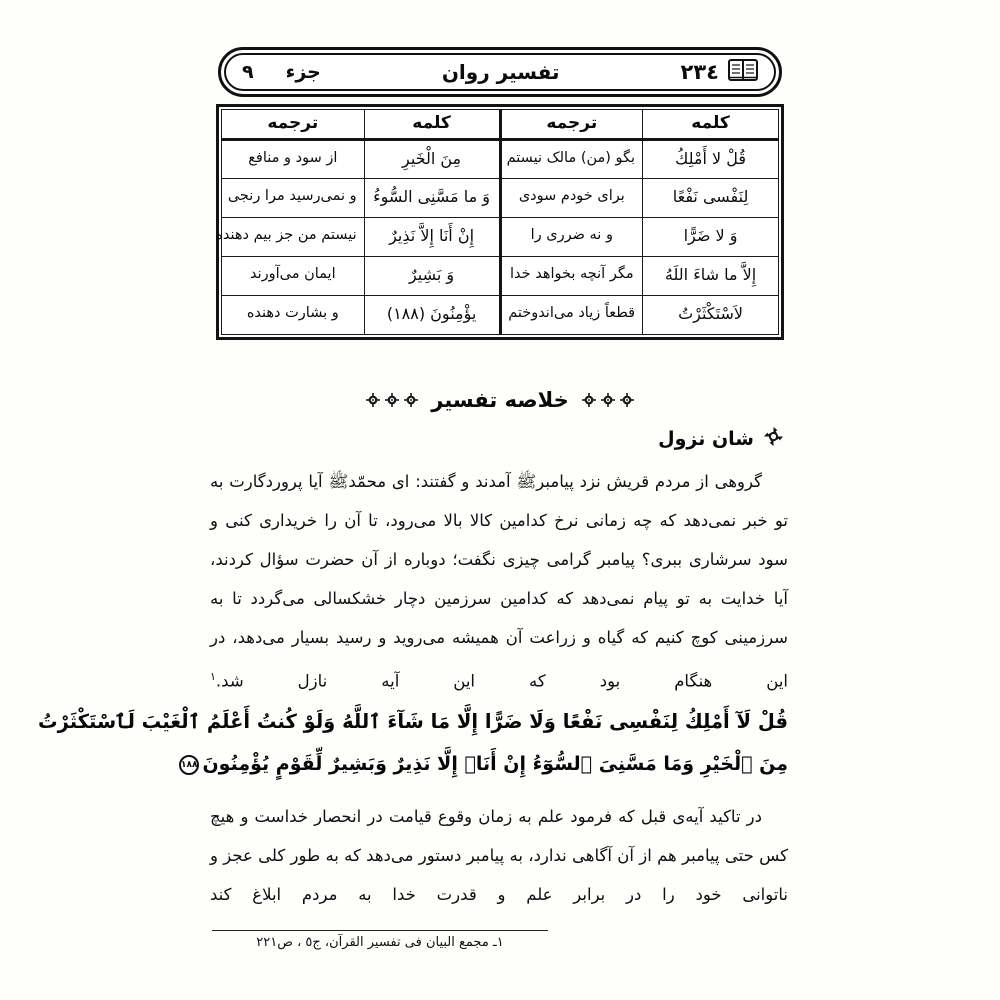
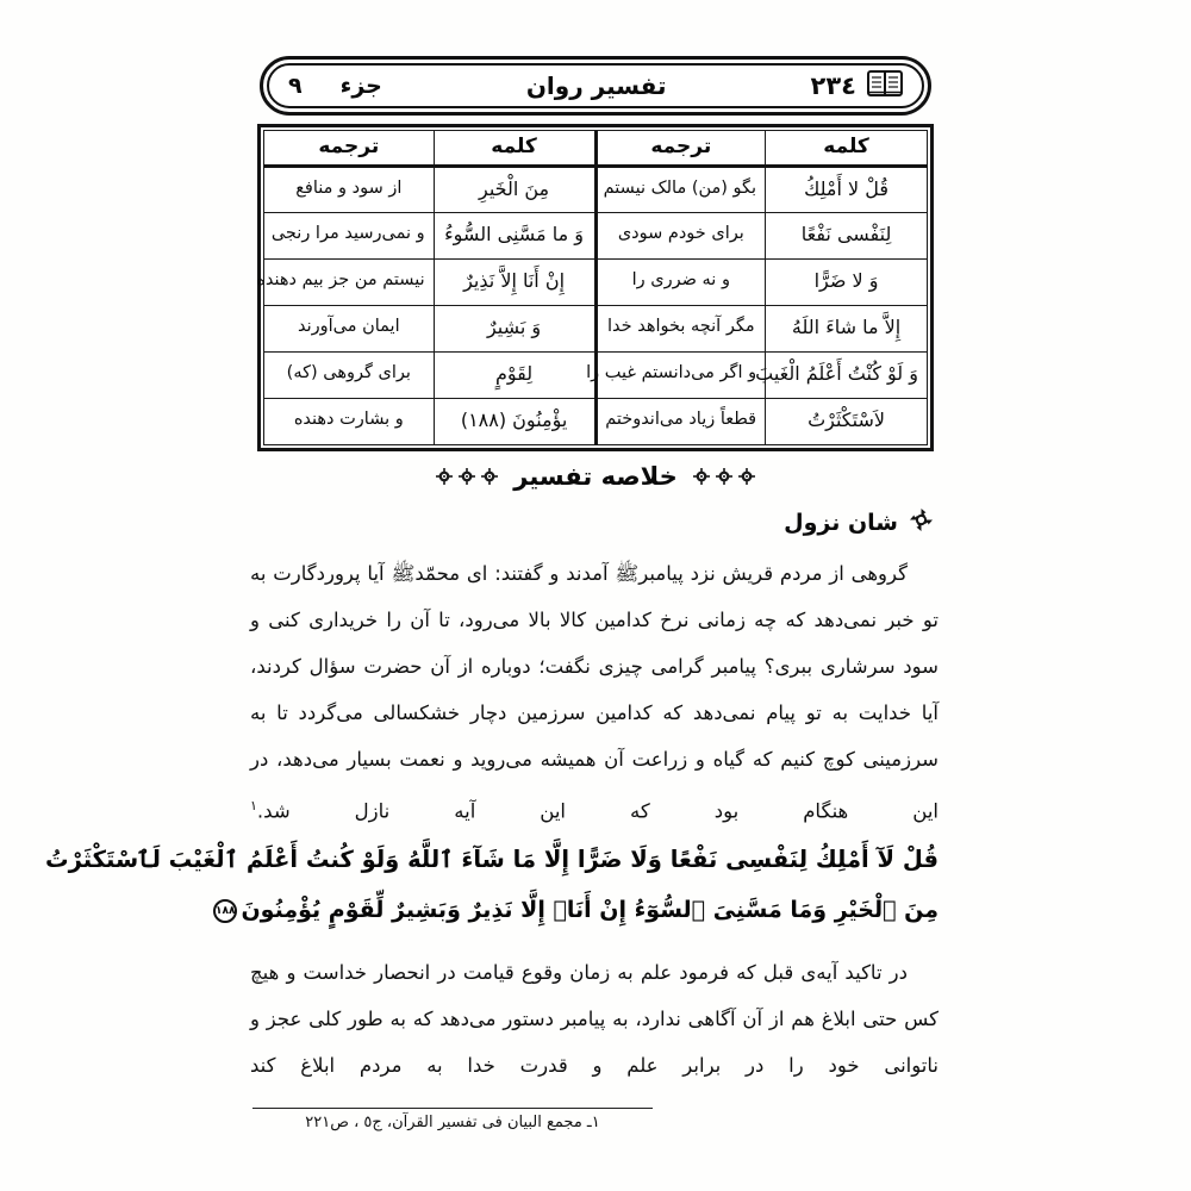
  ٢٣٤
  تفسیر روان
  جزء
  ٩
  کلمه	ترجمه	کلمه	ترجمه
  قُلْ لا أَمْلِكُ	بگو (من) مالک نیستم	مِنَ الْخَيرِ	از سود و منافع
  لِنَفْسى نَفْعًا	برای خودم سودی	وَ ما مَسَّنِى السُّوءُ	و نمی‌رسید مرا رنجی
  وَ لا ضَرًّا	و نه ضرری را	إِنْ أَنَا إِلاَّ نَذِيرٌ	نیستم من جز بیم دهنده
  إِلاَّ ما شاءَ اللَهُ	مگر آنچه بخواهد خدا	وَ بَشِيرٌ	ایمان می‌آورند
+ وَ لَوْ كُنْتُ أَعْلَمُ الْغَيبَ	و اگر می‌دانستم غیب را	لِقَوْمٍ	برای گروهی (که)
  لاَسْتَكْثَرْتُ	قطعاً زیاد می‌اندوختم	يؤْمِنُونَ (١٨٨)	و بشارت دهنده
  خلاصه تفسیر
  شان نزول
- گروهی از مردم قریش نزد پیامبرﷺ آمدند و گفتند: ای محمّدﷺ آیا پروردگارت به تو خبر نمی‌دهد که چه زمانی نرخ کدامین کالا بالا می‌رود، تا آن را خریداری کنی و سود سرشاری ببری؟ پیامبر گرامی چیزی نگفت؛ دوباره از آن حضرت سؤال کردند، آیا خدایت به تو پیام نمی‌دهد که کدامین سرزمین دچار خشکسالی می‌گردد تا به سرزمینی کوچ کنیم که گیاه و زراعت آن همیشه می‌روید و رسید بسیار می‌دهد، در این هنگام بود که این آیه نازل شد.١
+ گروهی از مردم قریش نزد پیامبرﷺ آمدند و گفتند: ای محمّدﷺ آیا پروردگارت به تو خبر نمی‌دهد که چه زمانی نرخ کدامین کالا بالا می‌رود، تا آن را خریداری کنی و سود سرشاری ببری؟ پیامبر گرامی چیزی نگفت؛ دوباره از آن حضرت سؤال کردند، آیا خدایت به تو پیام نمی‌دهد که کدامین سرزمین دچار خشکسالی می‌گردد تا به سرزمینی کوچ کنیم که گیاه و زراعت آن همیشه می‌روید و نعمت بسیار می‌دهد، در این هنگام بود که این آیه نازل شد.١
  قُلْ لَآ أَمْلِكُ لِنَفْسِى نَفْعًا وَلَا ضَرًّا إِلَّا مَا شَآءَ ٱللَّهُ وَلَوْ كُنتُ أَعْلَمُ ٱلْغَيْبَ لَٱسْتَكْثَرْتُ
  مِنَ ٱلْخَيْرِ وَمَا مَسَّنِىَ ٱلسُّوٓءُ إِنْ أَنَا۠ إِلَّا نَذِيرٌ وَبَشِيرٌ لِّقَوْمٍ يُؤْمِنُونَ١٨٨
- در تاکید آیه‌ی قبل که فرمود علم به زمان وقوع قیامت در انحصار خداست و هیچ کس حتی پیامبر هم از آن آگاهی ندارد، به پیامبر دستور می‌دهد که به طور کلی عجز و ناتوانی خود را در برابر علم و قدرت خدا به مردم ابلاغ کند
+ در تاکید آیه‌ی قبل که فرمود علم به زمان وقوع قیامت در انحصار خداست و هیچ کس حتی ابلاغ هم از آن آگاهی ندارد، به پیامبر دستور می‌دهد که به طور کلی عجز و ناتوانی خود را در برابر علم و قدرت خدا به مردم ابلاغ کند
  ١ـ مجمع البیان فی تفسیر القرآن، ج٥ ، ص٢٢١
